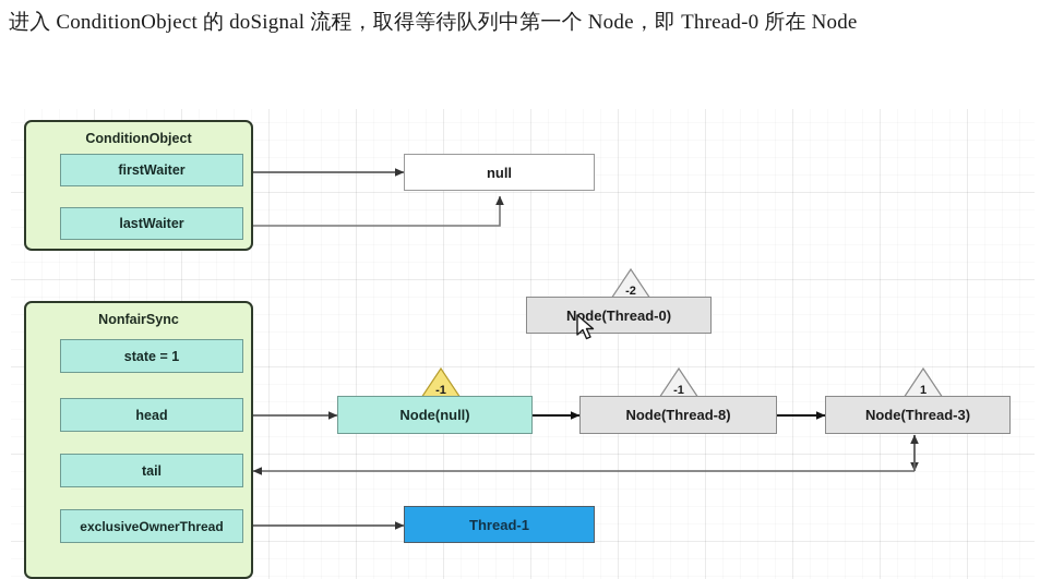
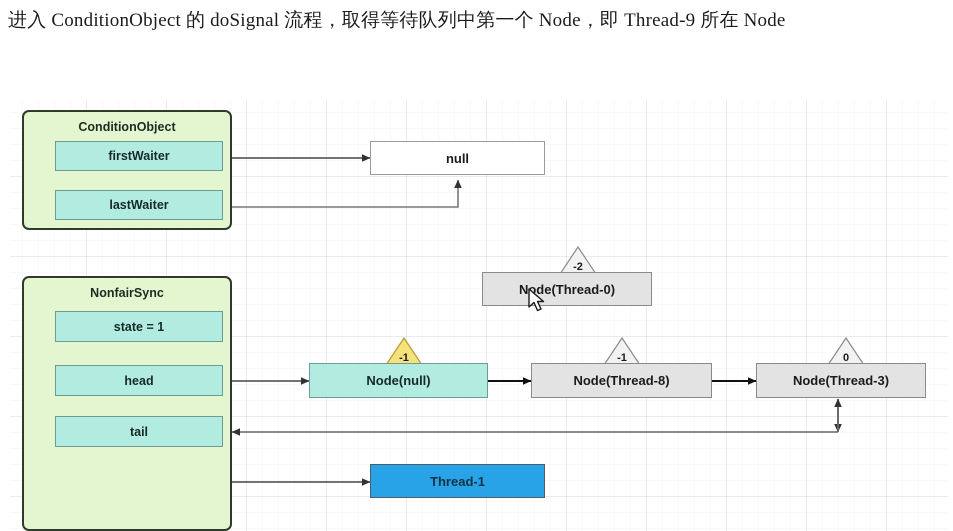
- 进入 ConditionObject 的 doSignal 流程，取得等待队列中第一个 Node，即 Thread-0 所在 Node
+ 进入 ConditionObject 的 doSignal 流程，取得等待队列中第一个 Node，即 Thread-9 所在 Node
  ConditionObject
  firstWaiter
  lastWaiter
  NonfairSync
  state = 1
  head
  tail
- exclusiveOwnerThread
  null
  -2
  Node(Thread-0)
  -1
  Node(null)
  -1
  Node(Thread-8)
- 1
+ 0
  Node(Thread-3)
  Thread-1
